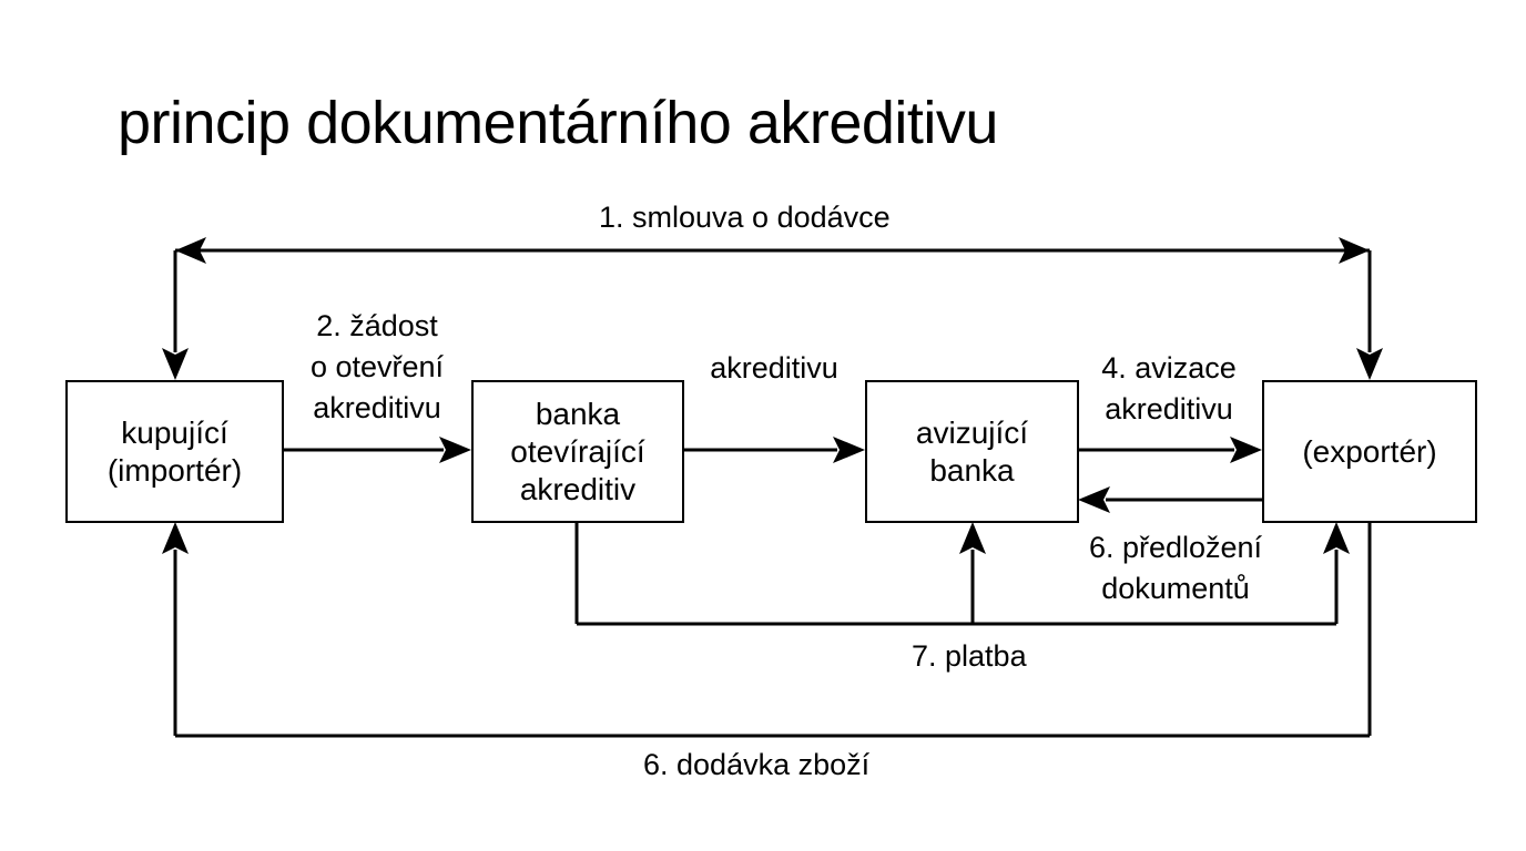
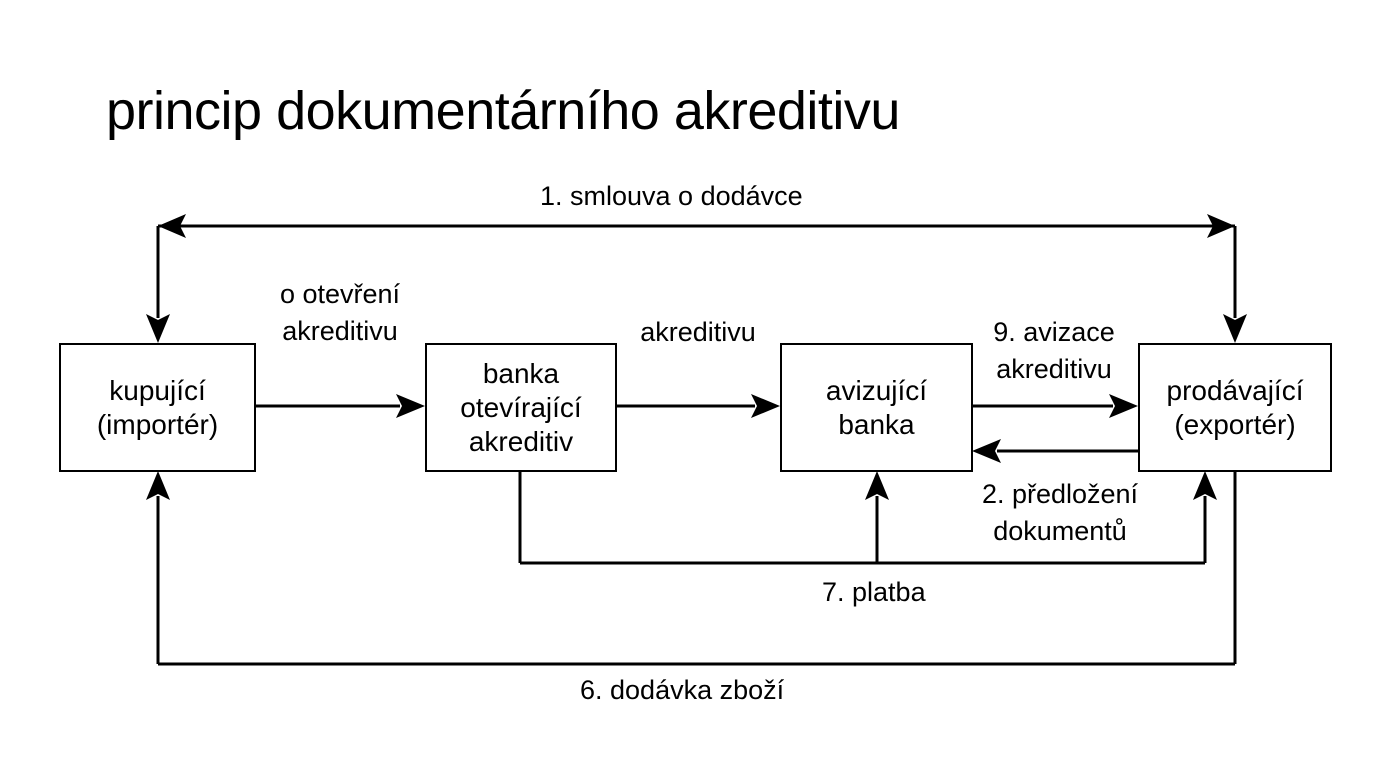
  princip dokumentárního akreditivu
  kupující
  (importér)
  banka
  otevírající
  akreditiv
  avizující
  banka
+ prodávající
  (exportér)
  1. smlouva o dodávce
- 2. žádost
  o otevření
  akreditivu
  akreditivu
- 4. avizace
+ 9. avizace
  akreditivu
- 6. předložení
+ 2. předložení
  dokumentů
  7. platba
  6. dodávka zboží
